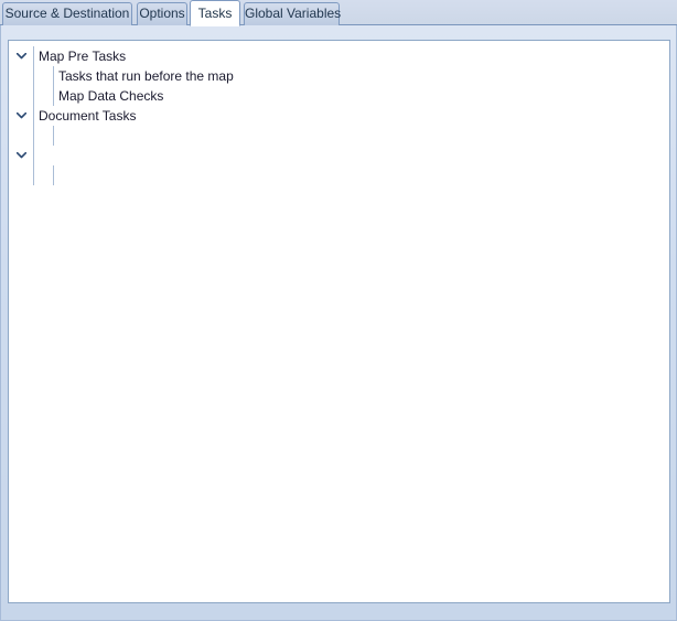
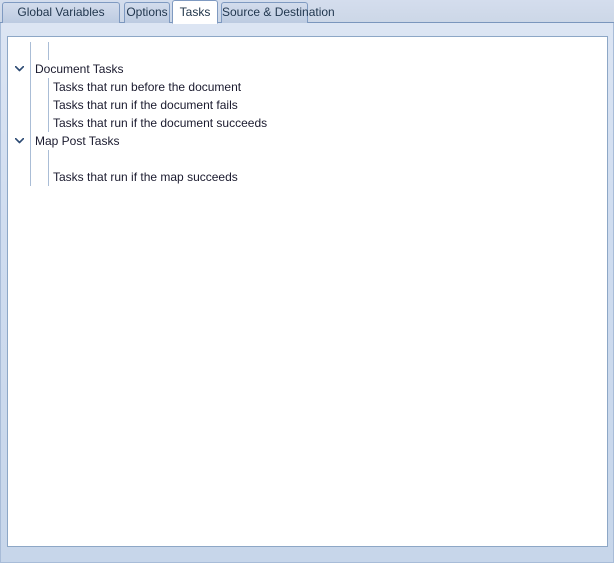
- Source & Destination
+ Global Variables
  Options
  Tasks
- Global Variables
+ Source & Destination
- Map Pre Tasks
- Tasks that run before the map
- Map Data Checks
  Document Tasks
+ Tasks that run before the document
+ Tasks that run if the document fails
+ Tasks that run if the document succeeds
+ Map Post Tasks
+ Tasks that run if the map succeeds
